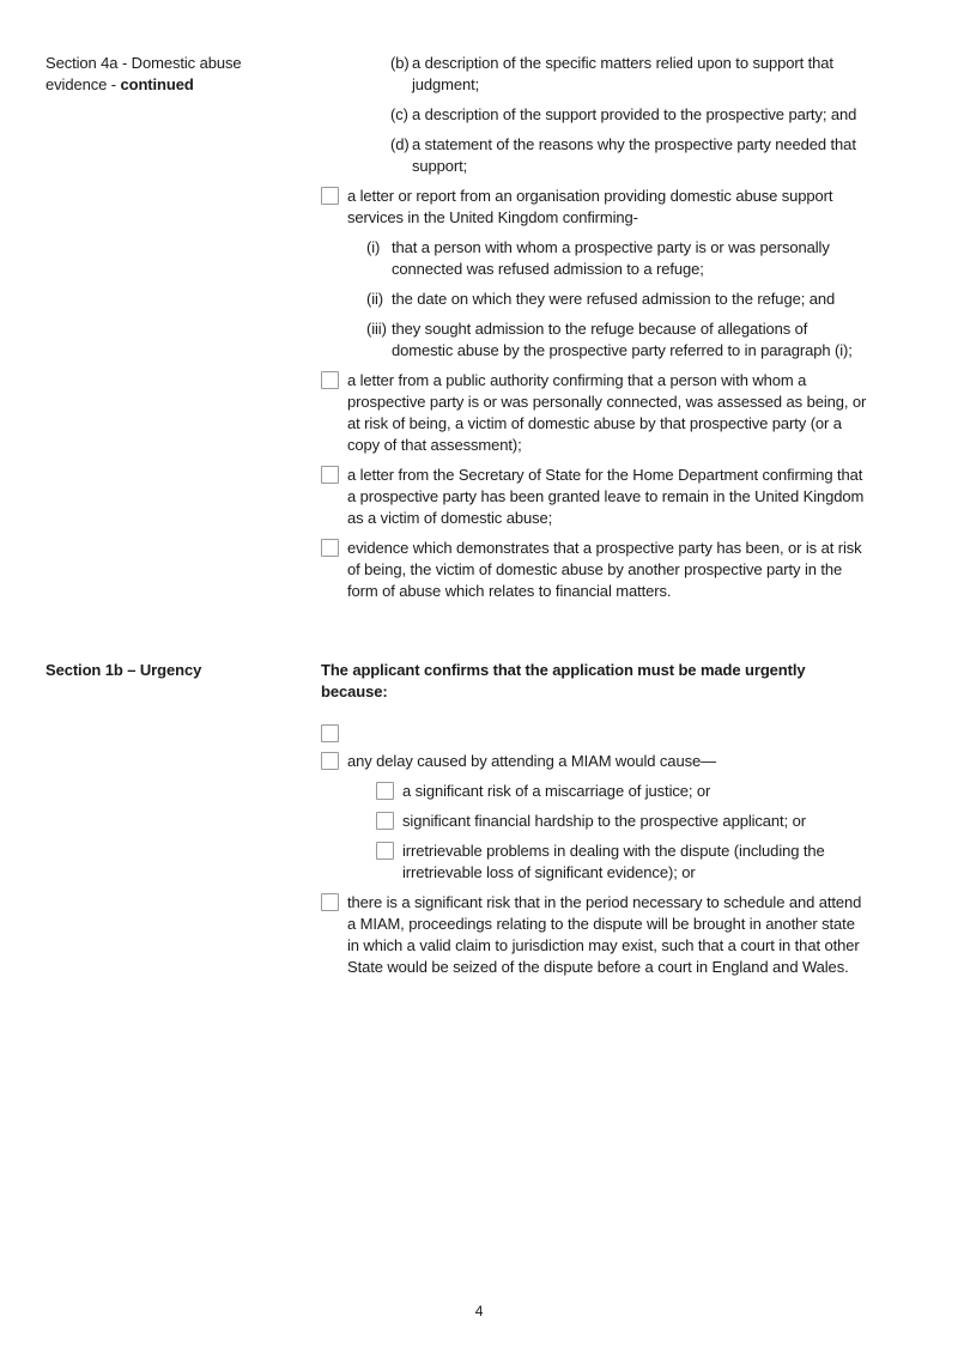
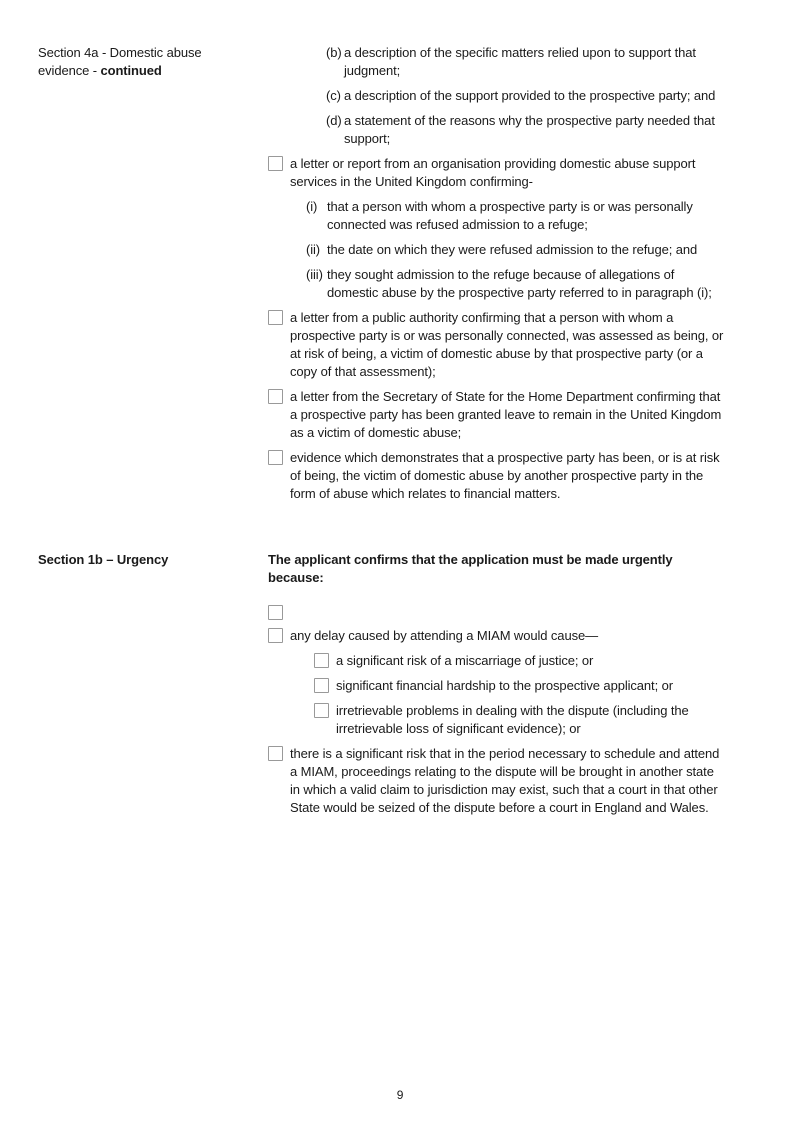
  Section 4a - Domestic abuse
  evidence - continued
  (b)
  a description of the specific matters relied upon to support that
  judgment;
  (c)
  a description of the support provided to the prospective party; and
  (d)
  a statement of the reasons why the prospective party needed that
  support;
  a letter or report from an organisation providing domestic abuse support
  services in the United Kingdom confirming-
  (i)
  that a person with whom a prospective party is or was personally
  connected was refused admission to a refuge;
  (ii)
  the date on which they were refused admission to the refuge; and
  (iii)
  they sought admission to the refuge because of allegations of
  domestic abuse by the prospective party referred to in paragraph (i);
  a letter from a public authority confirming that a person with whom a
  prospective party is or was personally connected, was assessed as being, or
  at risk of being, a victim of domestic abuse by that prospective party (or a
  copy of that assessment);
  a letter from the Secretary of State for the Home Department confirming that
  a prospective party has been granted leave to remain in the United Kingdom
  as a victim of domestic abuse;
  evidence which demonstrates that a prospective party has been, or is at risk
  of being, the victim of domestic abuse by another prospective party in the
  form of abuse which relates to financial matters.
  Section 1b – Urgency
  The applicant confirms that the application must be made urgently
  because:
  any delay caused by attending a MIAM would cause—
  a significant risk of a miscarriage of justice; or
  significant financial hardship to the prospective applicant; or
  irretrievable problems in dealing with the dispute (including the
  irretrievable loss of significant evidence); or
  there is a significant risk that in the period necessary to schedule and attend
  a MIAM, proceedings relating to the dispute will be brought in another state
  in which a valid claim to jurisdiction may exist, such that a court in that other
  State would be seized of the dispute before a court in England and Wales.
- 4
+ 9
